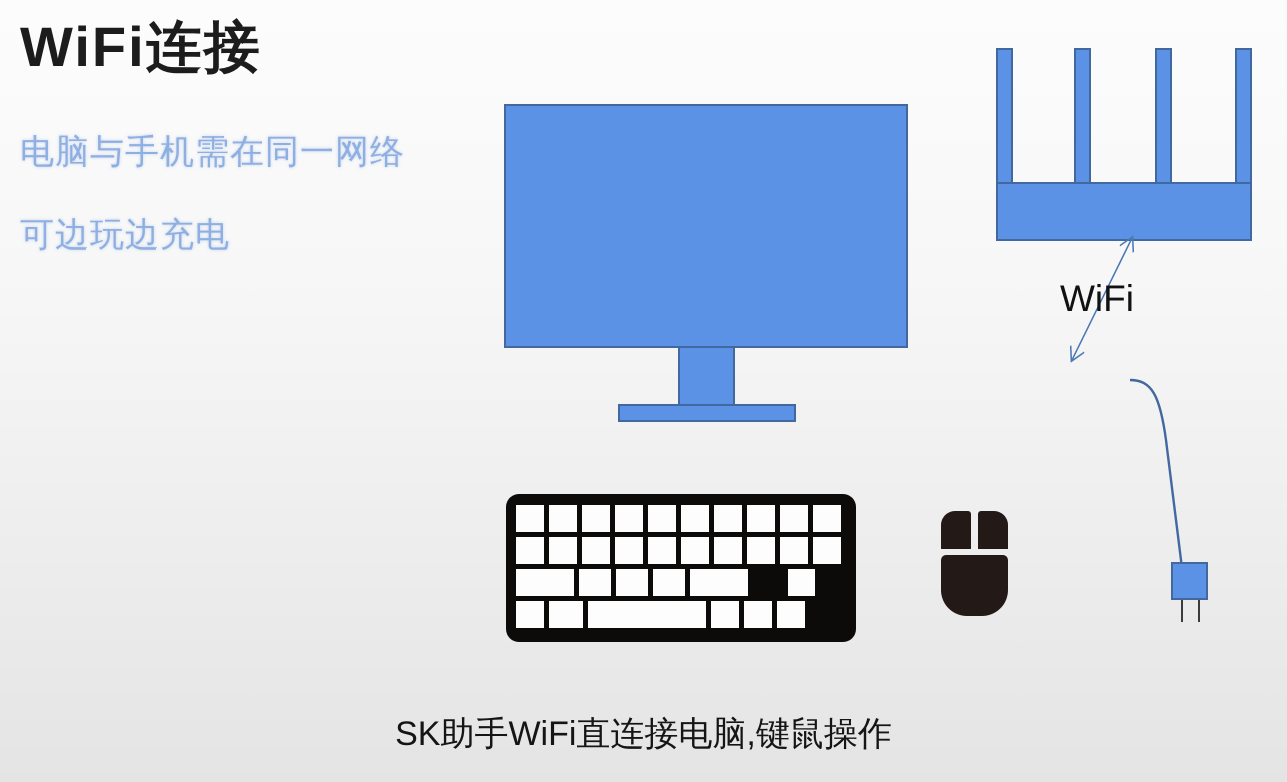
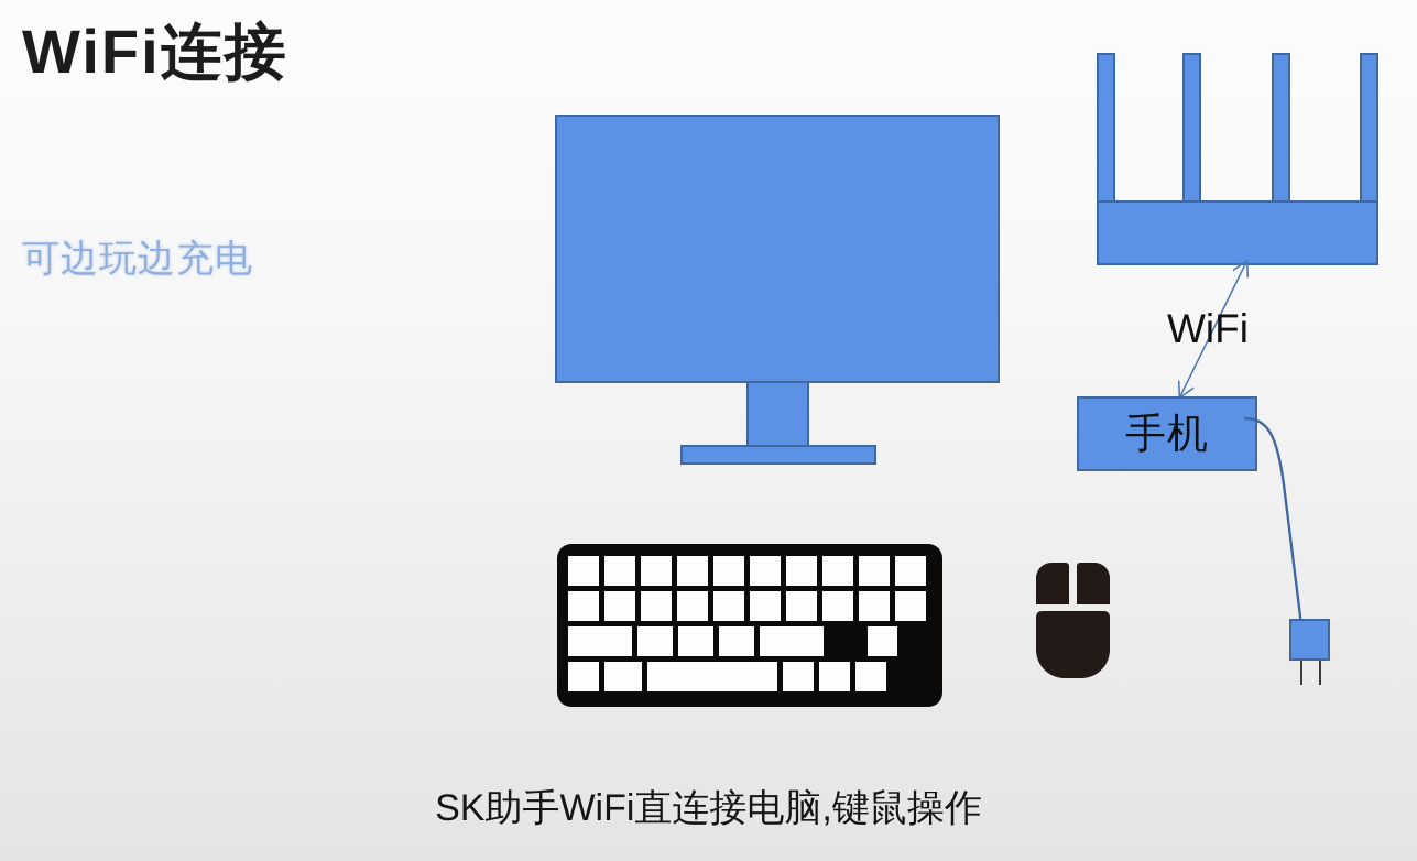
  WiFi连接
- 电脑与手机需在同一网络
  可边玩边充电
  WiFi
+ 手机
  SK助手WiFi直连接电脑,键鼠操作
